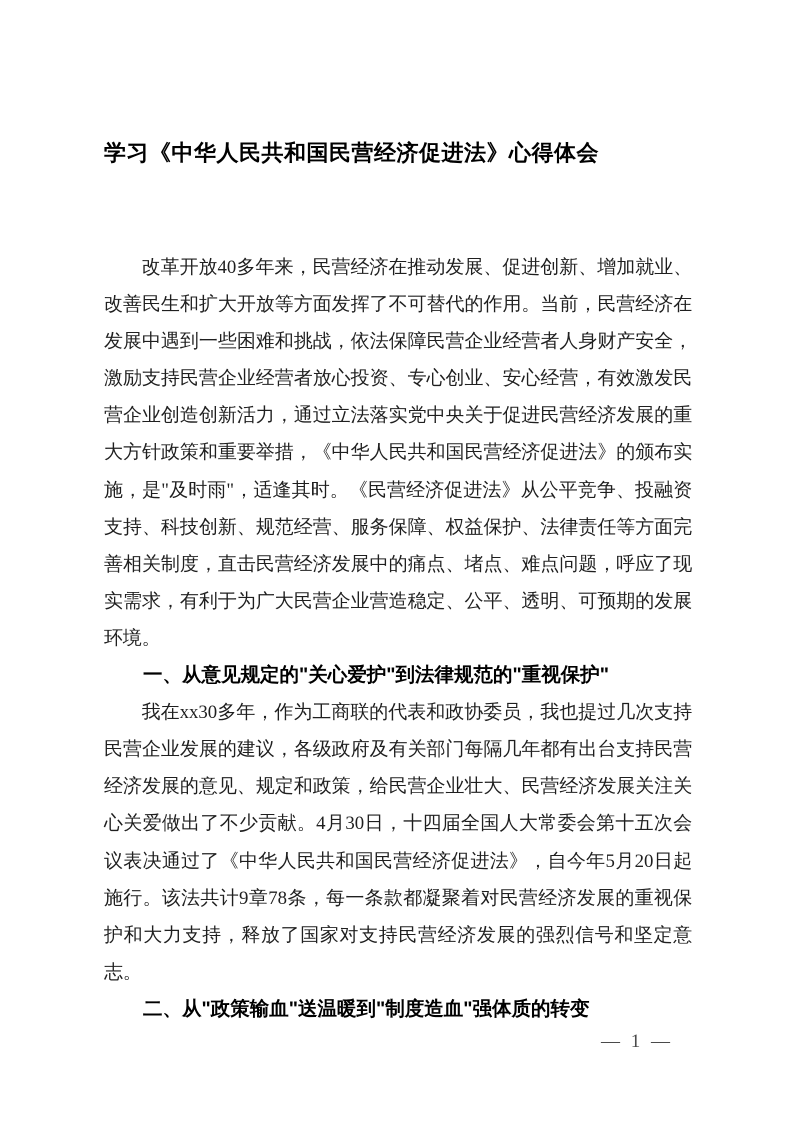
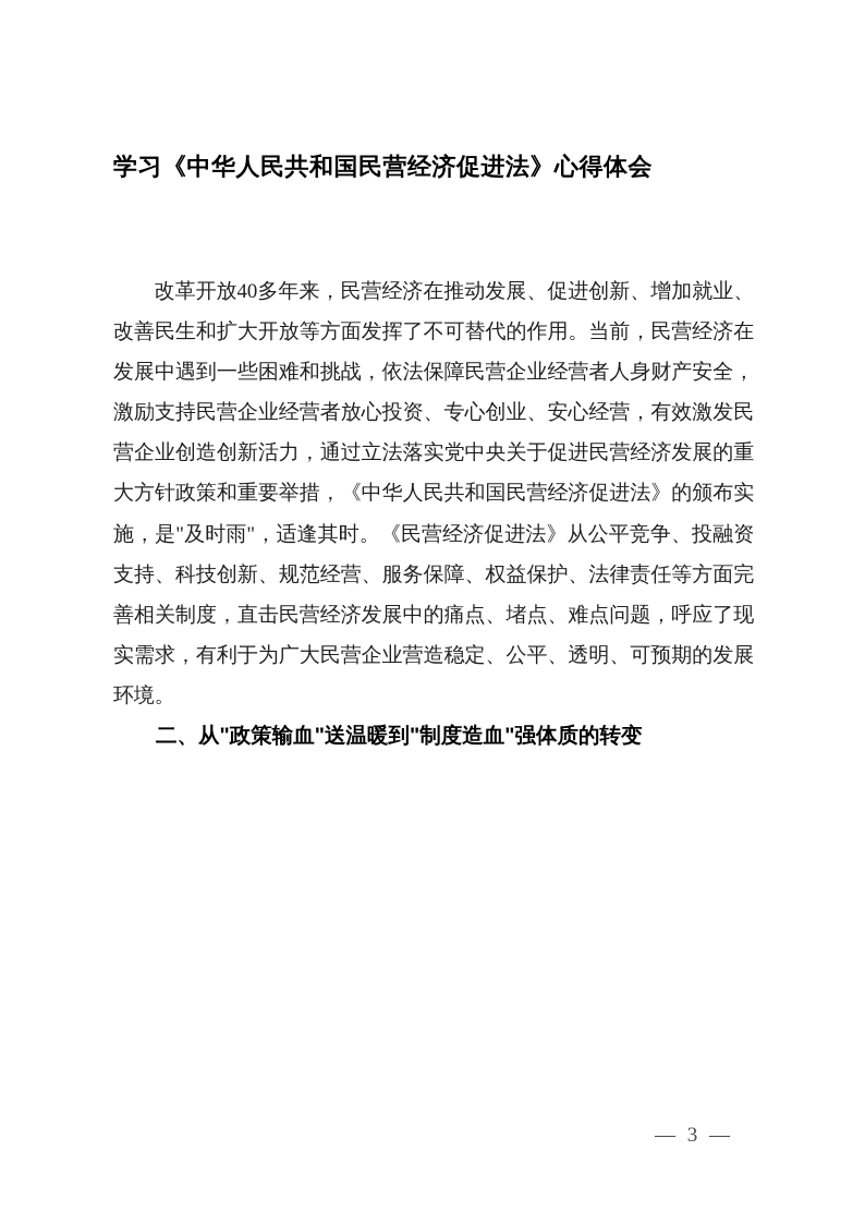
  学习《中华人民共和国民营经济促进法》心得体会
  改革开放40多年来，民营经济在推动发展、促进创新、增加就业、改善民生和扩大开放等方面发挥了不可替代的作用。当前，民营经济在发展中遇到一些困难和挑战，依法保障民营企业经营者人身财产安全，激励支持民营企业经营者放心投资、专心创业、安心经营，有效激发民营企业创造创新活力，通过立法落实党中央关于促进民营经济发展的重大方针政策和重要举措，《中华人民共和国民营经济促进法》的颁布实施，是"及时雨"，适逢其时。《民营经济促进法》从公平竞争、投融资支持、科技创新、规范经营、服务保障、权益保护、法律责任等方面完善相关制度，直击民营经济发展中的痛点、堵点、难点问题，呼应了现实需求，有利于为广大民营企业营造稳定、公平、透明、可预期的发展环境。
- 一、从意见规定的"关心爱护"到法律规范的"重视保护"
- 我在xx30多年，作为工商联的代表和政协委员，我也提过几次支持民营企业发展的建议，各级政府及有关部门每隔几年都有出台支持民营经济发展的意见、规定和政策，给民营企业壮大、民营经济发展关注关心关爱做出了不少贡献。4月30日，十四届全国人大常委会第十五次会议表决通过了《中华人民共和国民营经济促进法》，自今年5月20日起施行。该法共计9章78条，每一条款都凝聚着对民营经济发展的重视保护和大力支持，释放了国家对支持民营经济发展的强烈信号和坚定意志。
  二、从"政策输血"送温暖到"制度造血"强体质的转变
- — 1 —
+ — 3 —
